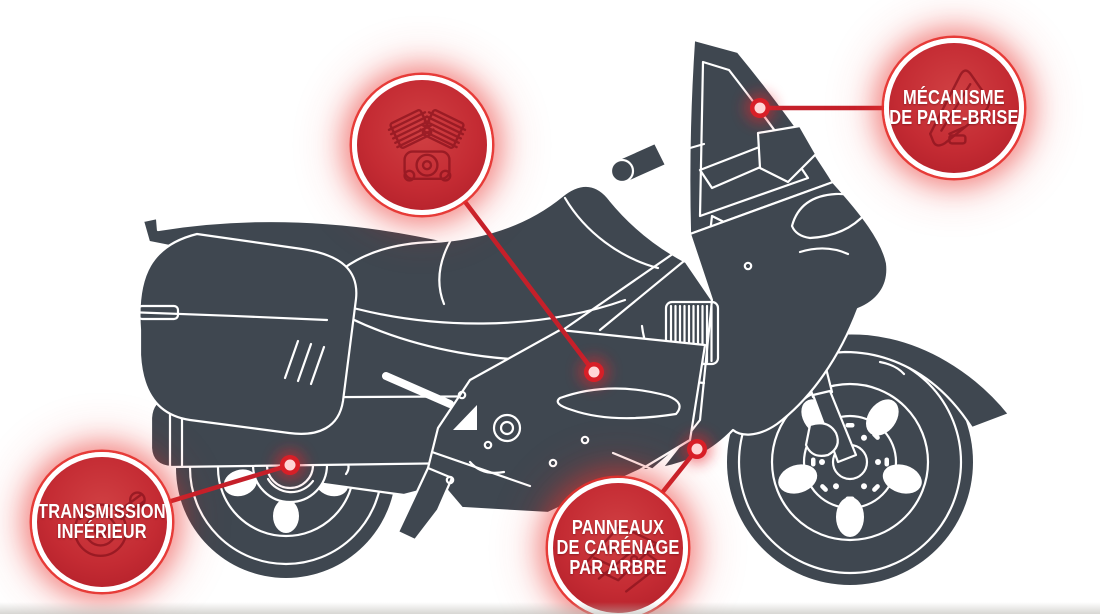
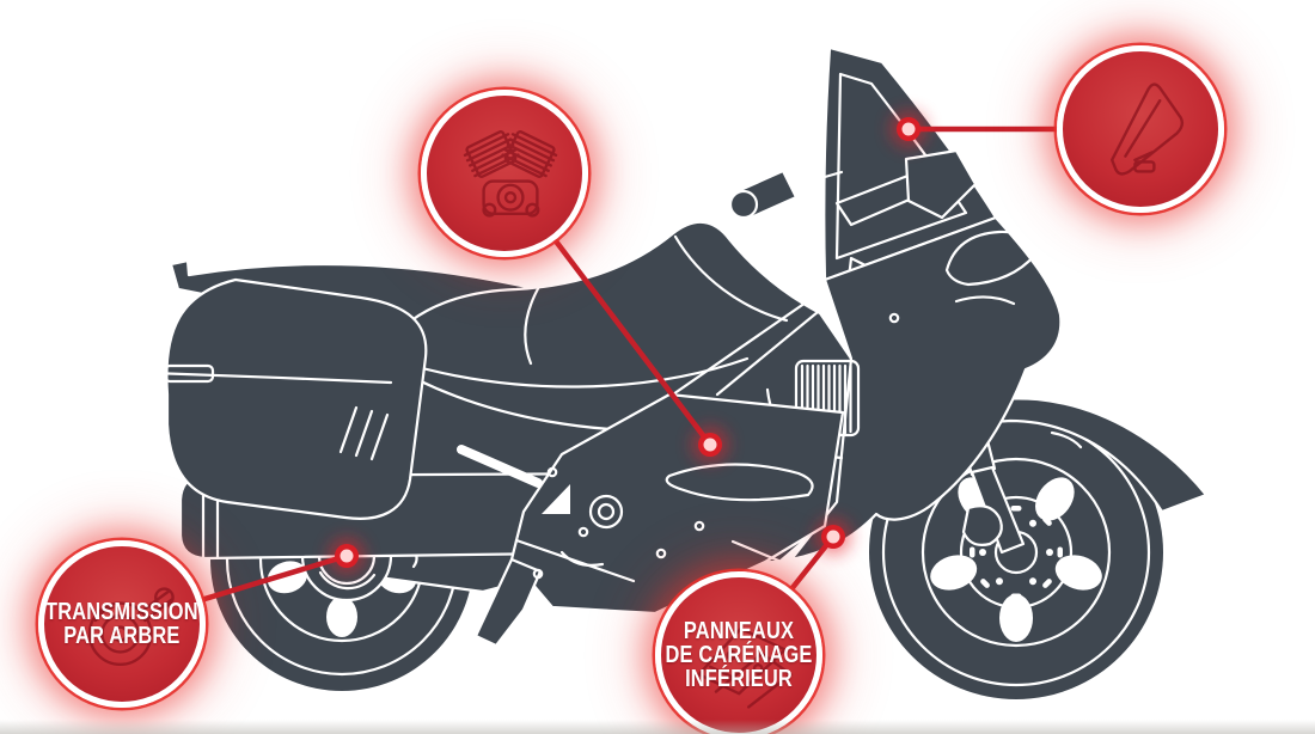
- MÉCANISME
- DE PARE-BRISE
  TRANSMISSION
- INFÉRIEUR
+ PAR ARBRE
  PANNEAUX
  DE CARÉNAGE
- PAR ARBRE
+ INFÉRIEUR
